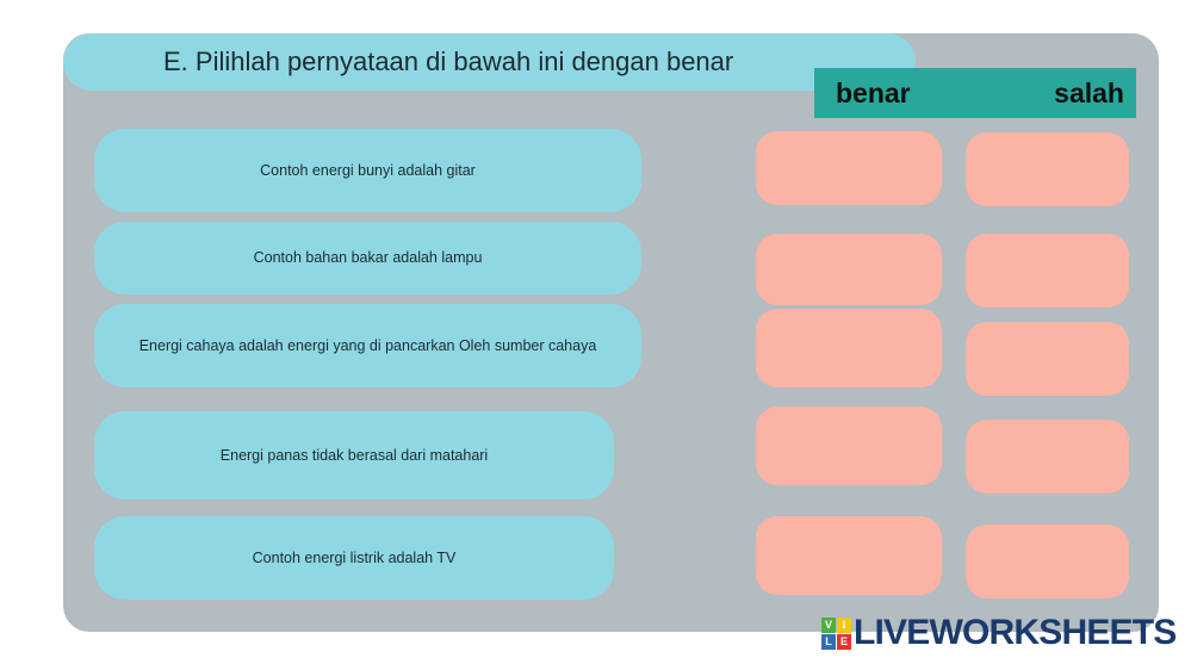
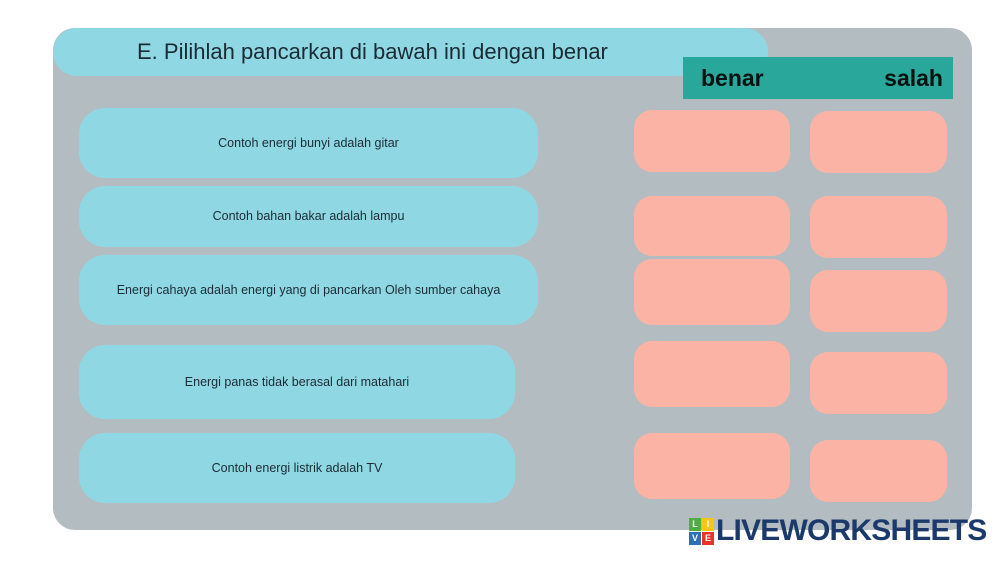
- E. Pilihlah pernyataan di bawah ini dengan benar
+ E. Pilihlah pancarkan di bawah ini dengan benar
  benar
  salah
  Contoh energi bunyi adalah gitar
  Contoh bahan bakar adalah lampu
  Energi cahaya adalah energi yang di pancarkan Oleh sumber cahaya
  Energi panas tidak berasal dari matahari
  Contoh energi listrik adalah TV
- V
+ L
  I
- L
+ V
  E
  LIVEWORKSHEETS
